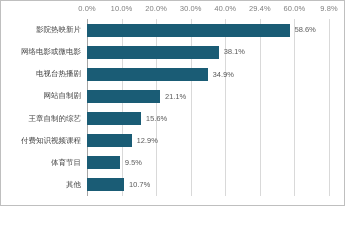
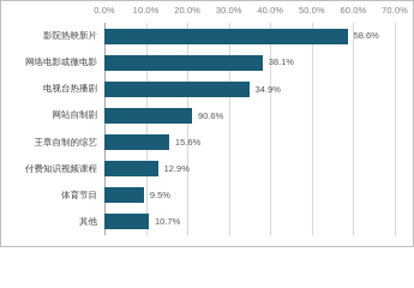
  0.0%
  10.0%
  20.0%
  30.0%
  40.0%
- 29.4%
+ 50.0%
  60.0%
- 9.8%
+ 70.0%
  58.6%
  38.1%
  34.9%
- 21.1%
+ 90.6%
  15.6%
  12.9%
  9.5%
  10.7%
  影院热映新片
  网络电影或微电影
  电视台热播剧
  网站自制剧
  王章自制的综艺
  付费知识视频课程
  体育节目
  其他
